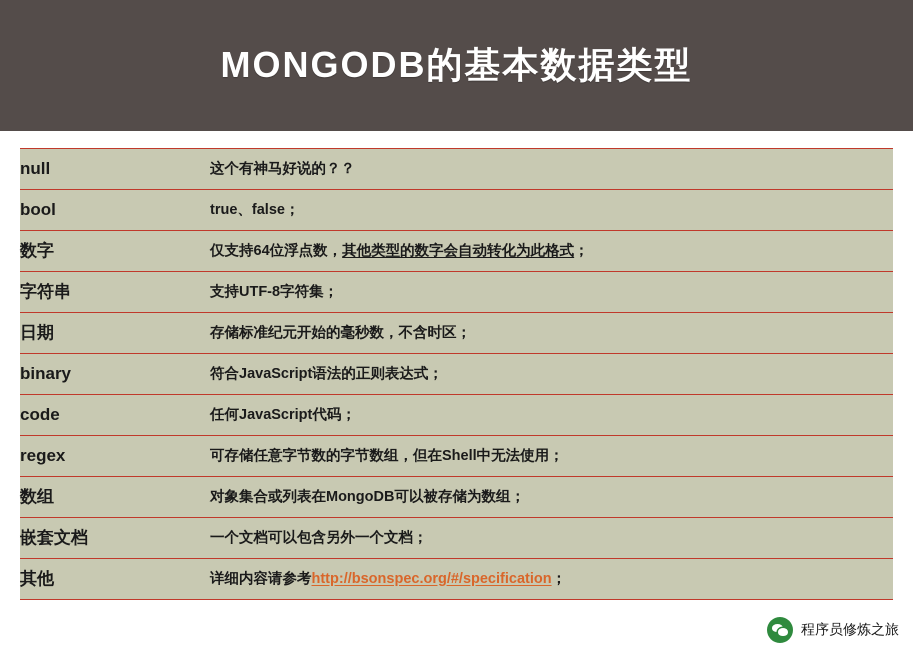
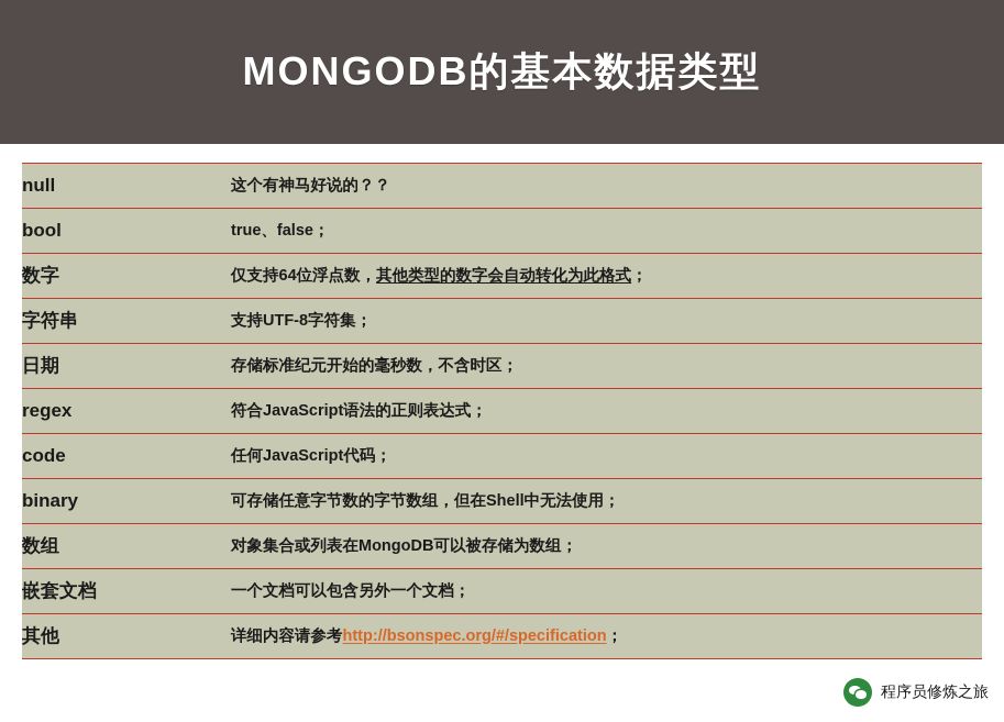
  MONGODB的基本数据类型
  null	这个有神马好说的？？
  bool	true、false；
  数字	仅支持64位浮点数，其他类型的数字会自动转化为此格式；
  字符串	支持UTF-8字符集；
  日期	存储标准纪元开始的毫秒数，不含时区；
- binary	符合JavaScript语法的正则表达式；
+ regex	符合JavaScript语法的正则表达式；
  code	任何JavaScript代码；
- regex	可存储任意字节数的字节数组，但在Shell中无法使用；
+ binary	可存储任意字节数的字节数组，但在Shell中无法使用；
  数组	对象集合或列表在MongoDB可以被存储为数组；
  嵌套文档	一个文档可以包含另外一个文档；
  其他	详细内容请参考http://bsonspec.org/#/specification；
  程序员修炼之旅
